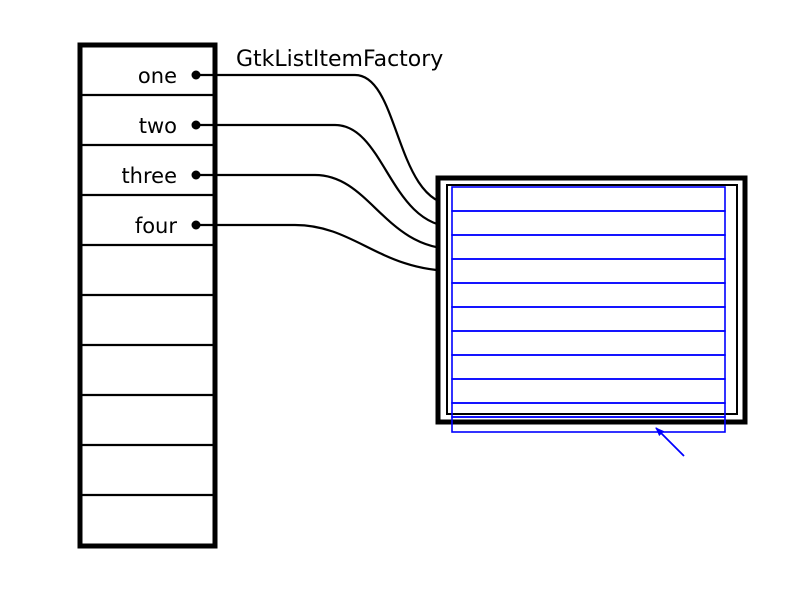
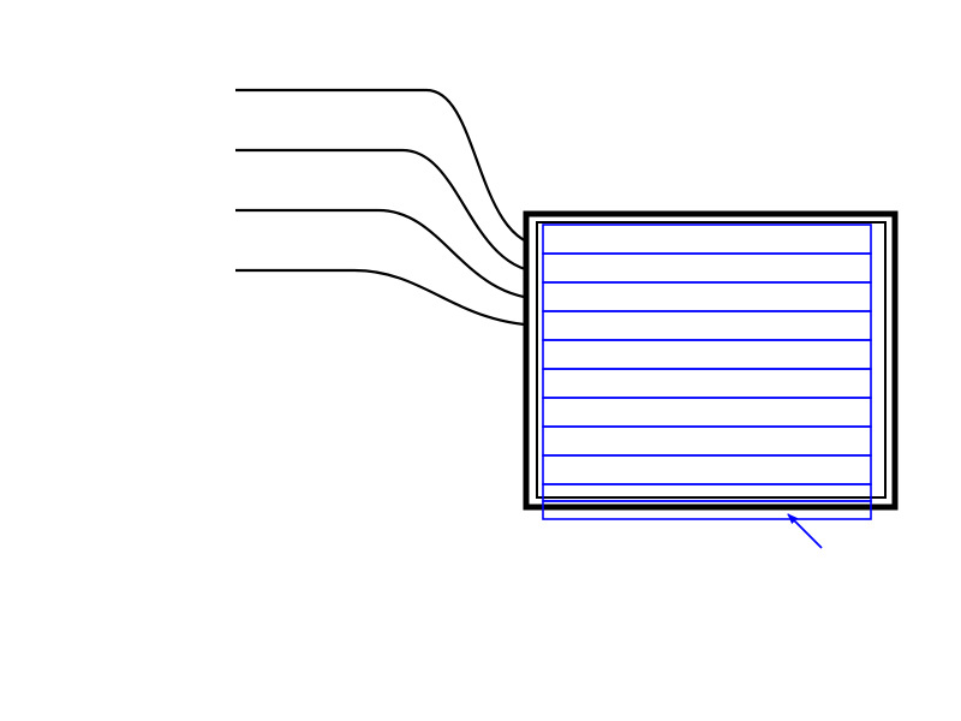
- one
- two
- three
- four
- GtkListItemFactory
